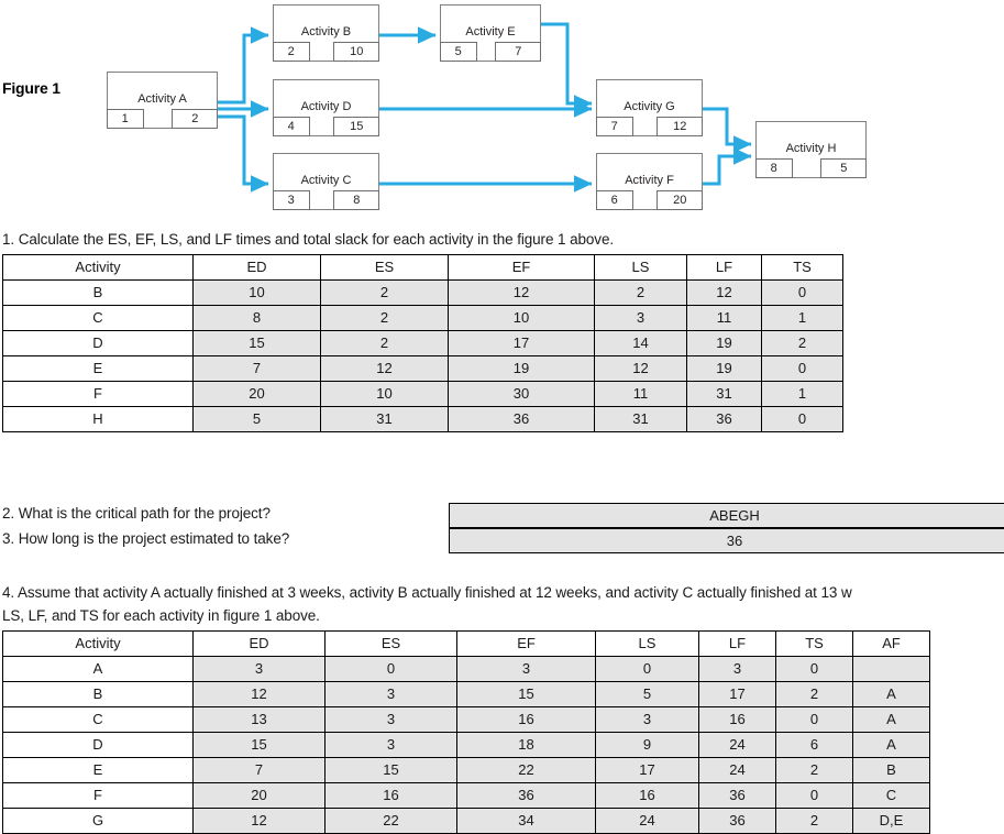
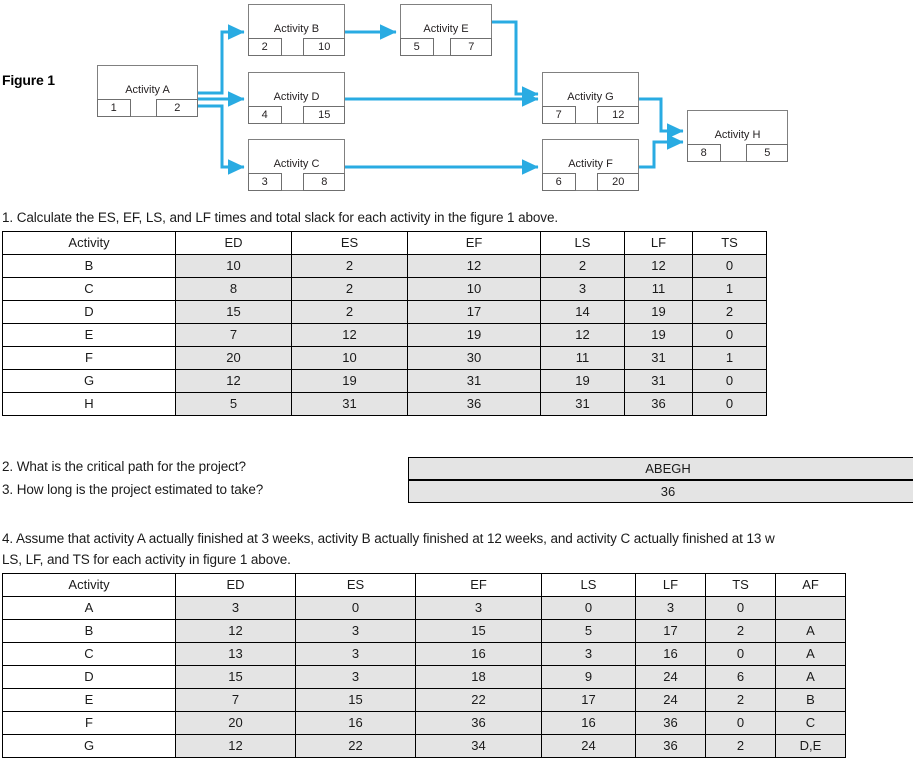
  Figure 1
  Activity A
  1
  2
  Activity B
  2
  10
  Activity E
  5
  7
  Activity D
  4
  15
  Activity C
  3
  8
  Activity G
  7
  12
  Activity F
  6
  20
  Activity H
  8
  5
  1. Calculate the ES, EF, LS, and LF times and total slack for each activity in the figure 1 above.
  Activity	ED	ES	EF	LS	LF	TS
  B	10	2	12	2	12	0
  C	8	2	10	3	11	1
  D	15	2	17	14	19	2
  E	7	12	19	12	19	0
  F	20	10	30	11	31	1
+ G	12	19	31	19	31	0
  H	5	31	36	31	36	0
  2. What is the critical path for the project?
  ABEGH
  3. How long is the project estimated to take?
  36
  4. Assume that activity A actually finished at 3 weeks, activity B actually finished at 12 weeks, and activity C actually finished at 13 w
  LS, LF, and TS for each activity in figure 1 above.
  Activity	ED	ES	EF	LS	LF	TS	AF
  A	3	0	3	0	3	0
  B	12	3	15	5	17	2	A
  C	13	3	16	3	16	0	A
  D	15	3	18	9	24	6	A
  E	7	15	22	17	24	2	B
  F	20	16	36	16	36	0	C
  G	12	22	34	24	36	2	D,E
